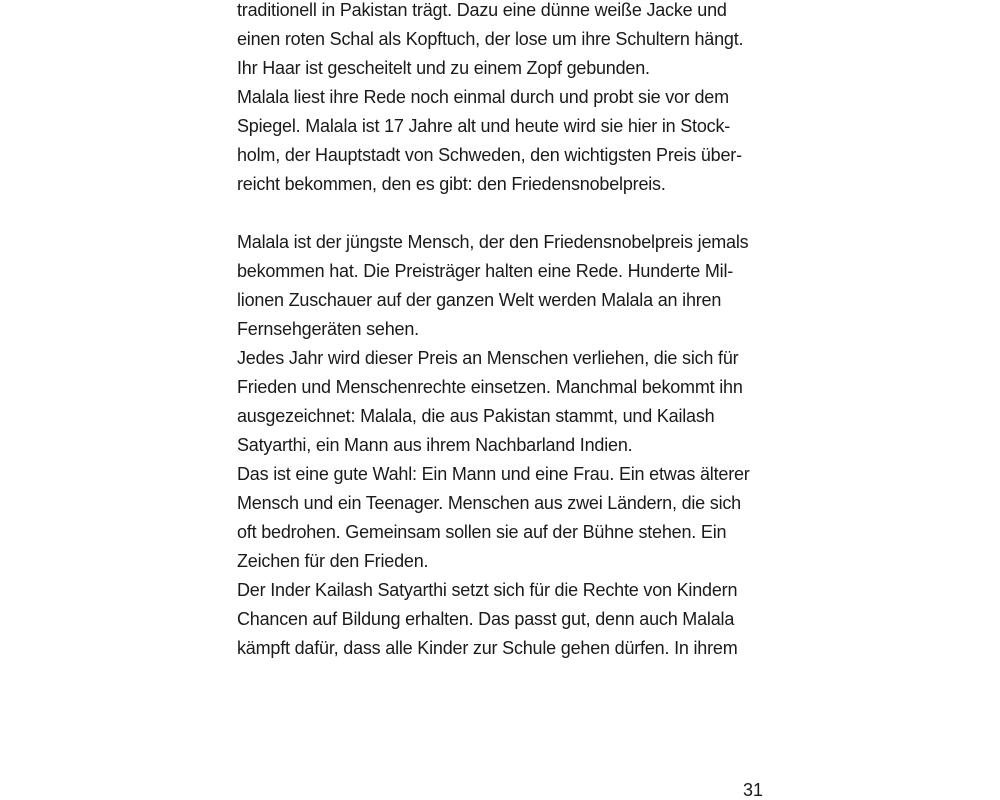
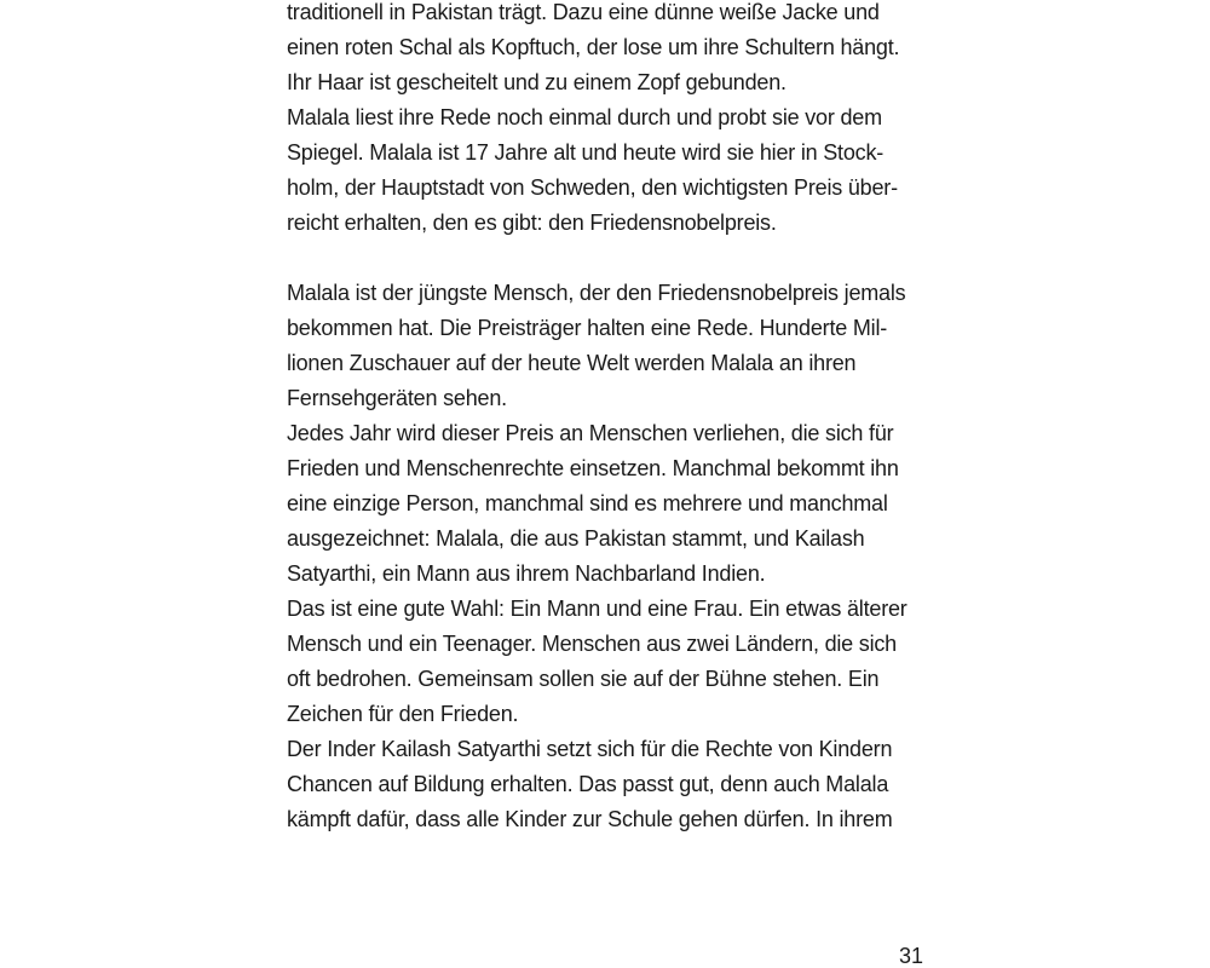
  traditionell in Pakistan trägt. Dazu eine dünne weiße Jacke und
  einen roten Schal als Kopftuch, der lose um ihre Schultern hängt.
  Ihr Haar ist gescheitelt und zu einem Zopf gebunden.
  Malala liest ihre Rede noch einmal durch und probt sie vor dem
  Spiegel. Malala ist 17 Jahre alt und heute wird sie hier in Stock-
  holm, der Hauptstadt von Schweden, den wichtigsten Preis über-
- reicht bekommen, den es gibt: den Friedensnobelpreis.
+ reicht erhalten, den es gibt: den Friedensnobelpreis.
  Malala ist der jüngste Mensch, der den Friedensnobelpreis jemals
  bekommen hat. Die Preisträger halten eine Rede. Hunderte Mil-
- lionen Zuschauer auf der ganzen Welt werden Malala an ihren
+ lionen Zuschauer auf der heute Welt werden Malala an ihren
  Fernsehgeräten sehen.
  Jedes Jahr wird dieser Preis an Menschen verliehen, die sich für
  Frieden und Menschenrechte einsetzen. Manchmal bekommt ihn
+ eine einzige Person, manchmal sind es mehrere und manchmal
  ausgezeichnet: Malala, die aus Pakistan stammt, und Kailash
  Satyarthi, ein Mann aus ihrem Nachbarland Indien.
  Das ist eine gute Wahl: Ein Mann und eine Frau. Ein etwas älterer
  Mensch und ein Teenager. Menschen aus zwei Ländern, die sich
  oft bedrohen. Gemeinsam sollen sie auf der Bühne stehen. Ein
  Zeichen für den Frieden.
  Der Inder Kailash Satyarthi setzt sich für die Rechte von Kindern
  Chancen auf Bildung erhalten. Das passt gut, denn auch Malala
  kämpft dafür, dass alle Kinder zur Schule gehen dürfen. In ihrem
  31
